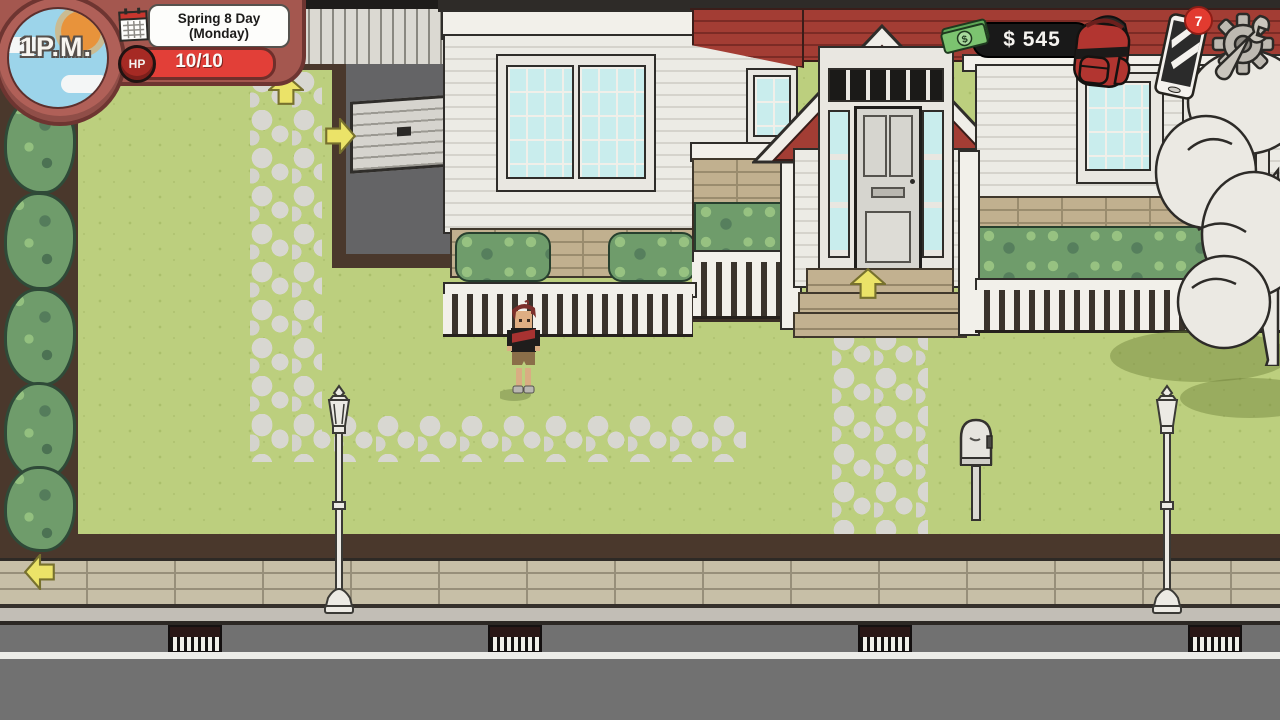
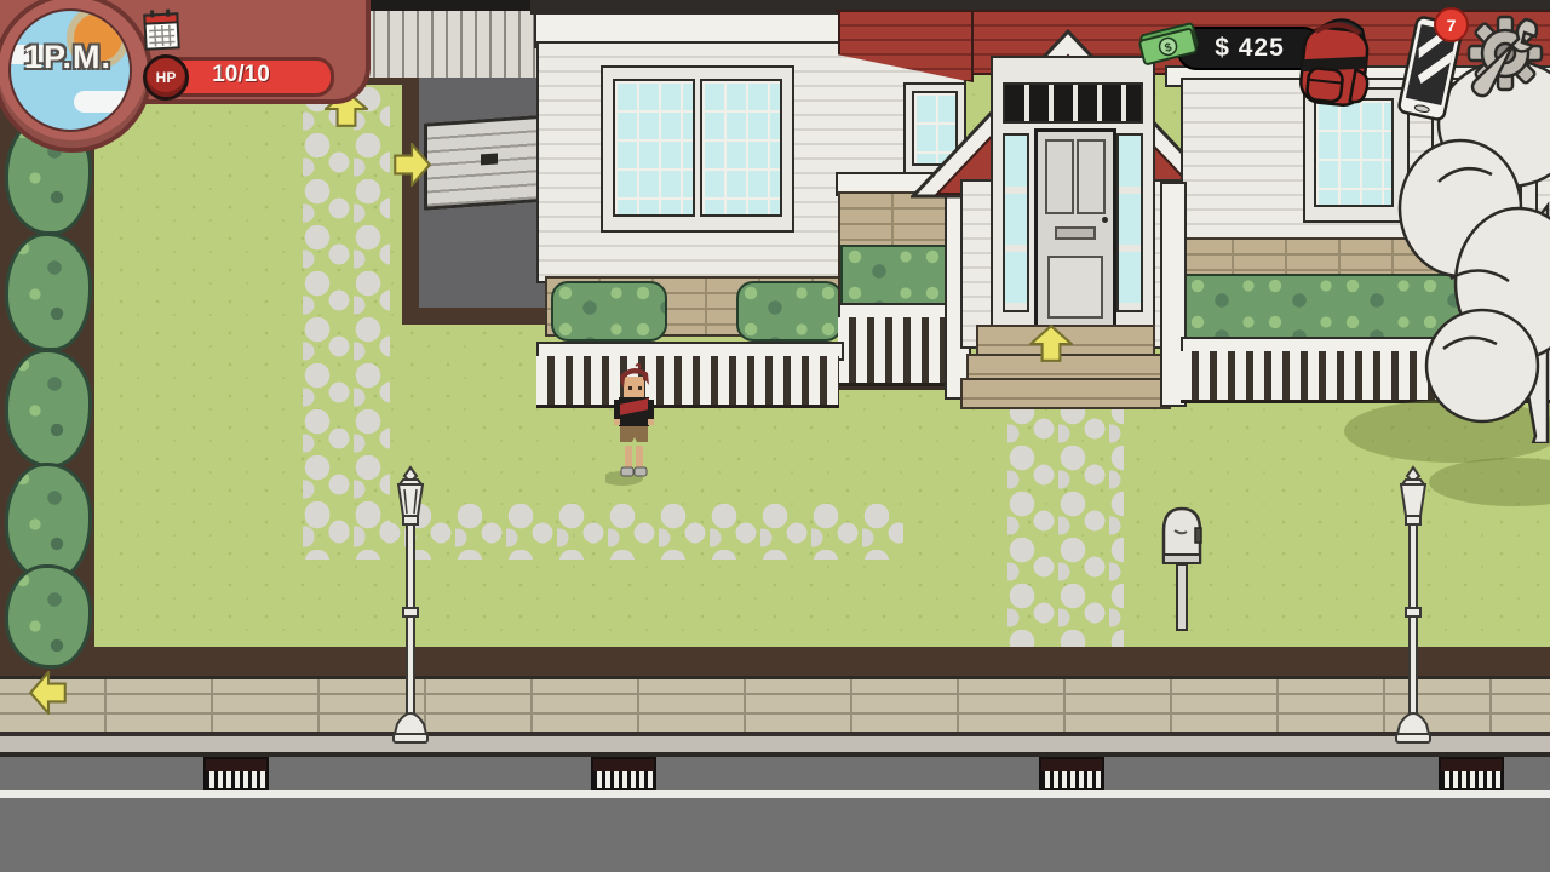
  1P.M.
- Spring 8 Day
- (Monday)
  HP
  10/10
- $ 545
+ $ 425
  7
